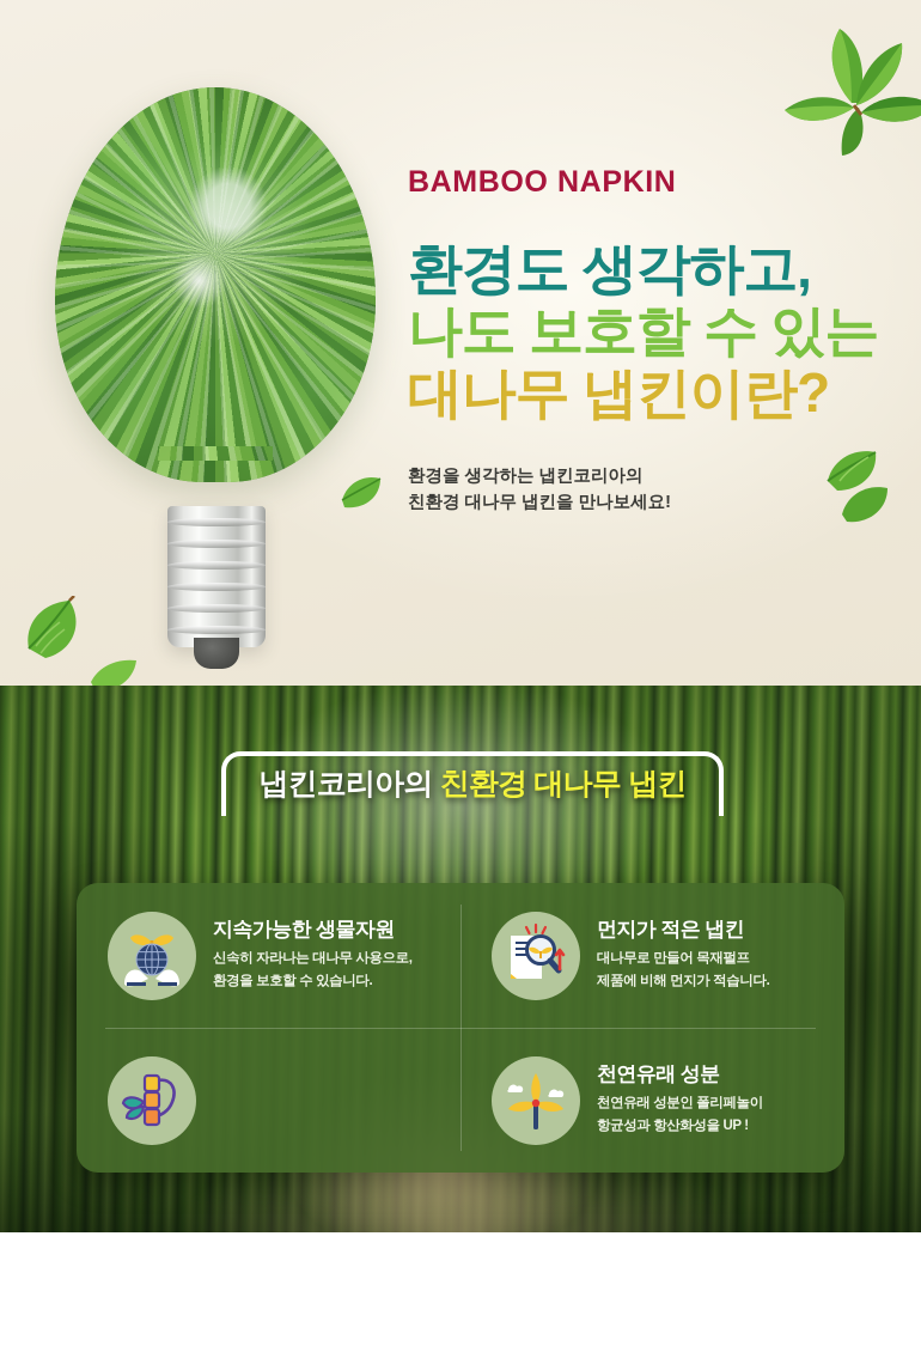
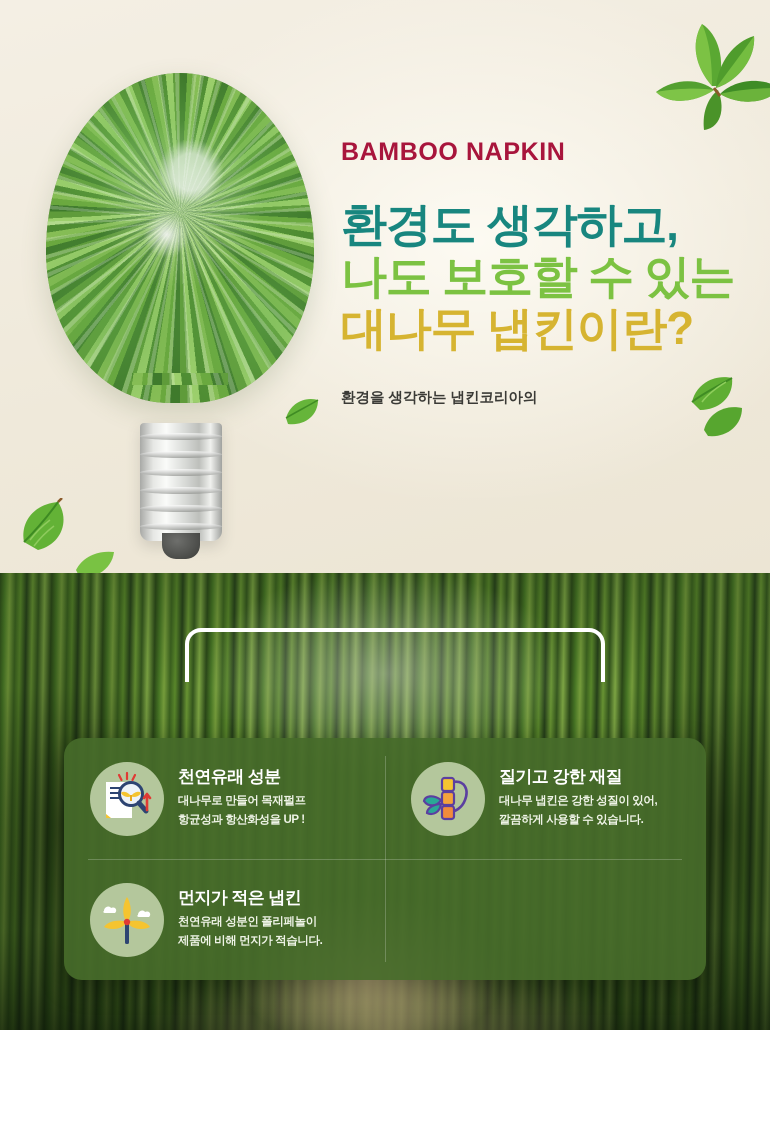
  BAMBOO NAPKIN
  환경도 생각하고,
  나도 보호할 수 있는
  대나무 냅킨이란?
  환경을 생각하는 냅킨코리아의
- 친환경 대나무 냅킨을 만나보세요!
- 냅킨코리아의 친환경 대나무 냅킨
- 지속가능한 생물자원
- 신속히 자라나는 대나무 사용으로,
- 환경을 보호할 수 있습니다.
- 먼지가 적은 냅킨
+ 천연유래 성분
  대나무로 만들어 목재펄프
- 제품에 비해 먼지가 적습니다.
+ 항균성과 항산화성을 UP !
+ 질기고 강한 재질
+ 대나무 냅킨은 강한 성질이 있어,
+ 깔끔하게 사용할 수 있습니다.
- 천연유래 성분
+ 먼지가 적은 냅킨
  천연유래 성분인 폴리페놀이
- 항균성과 항산화성을 UP !
+ 제품에 비해 먼지가 적습니다.
